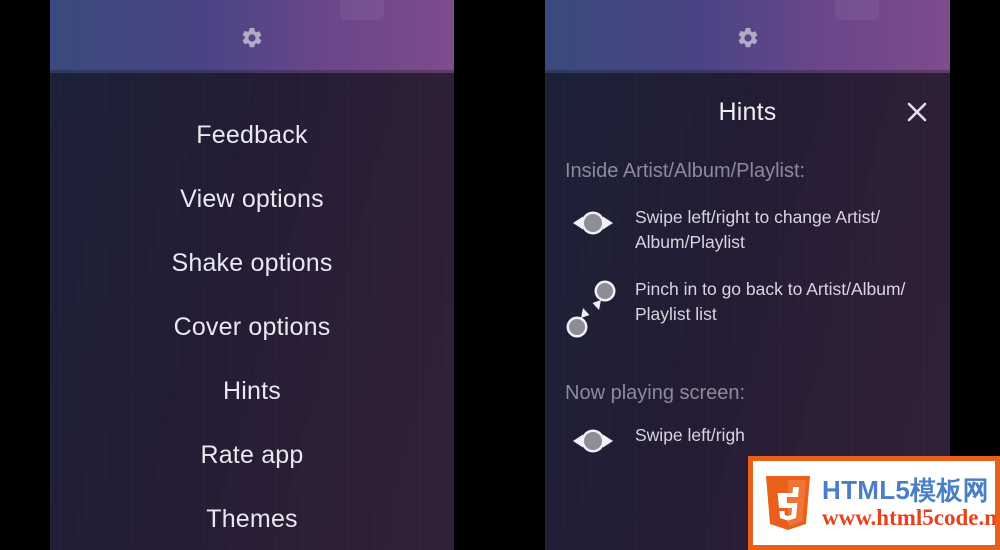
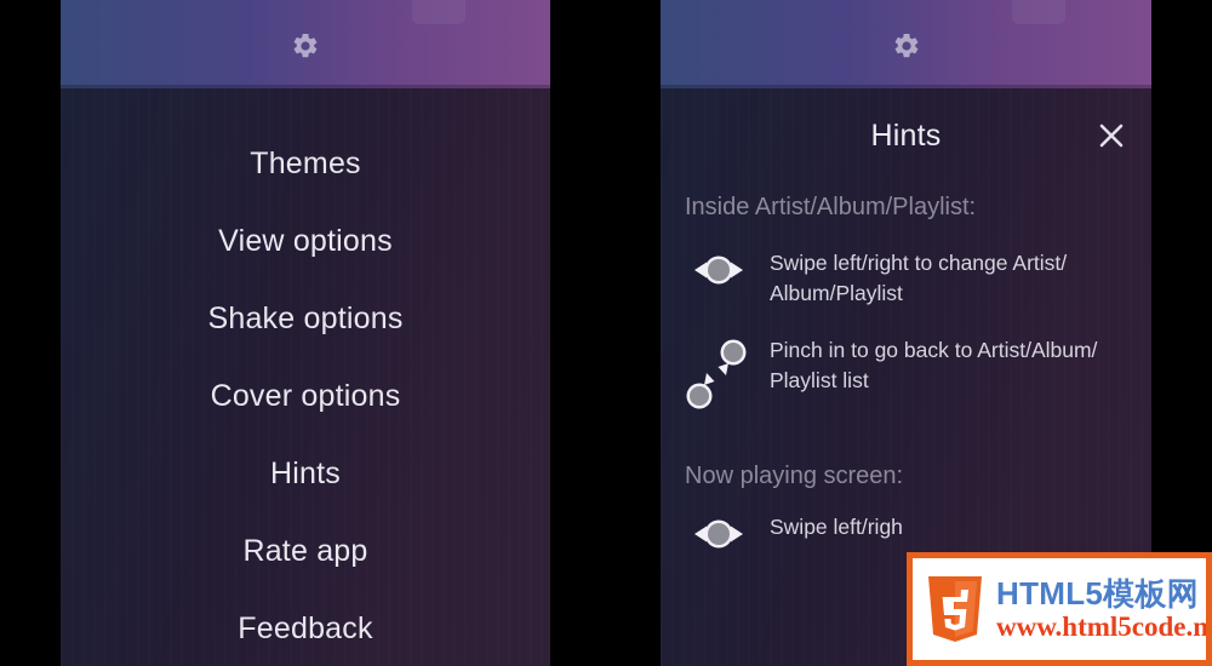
- Feedback
+ Themes
  View options
  Shake options
  Cover options
  Hints
  Rate app
- Themes
+ Feedback
  Hints
  Inside Artist/Album/Playlist:
  Swipe left/right to change Artist/
  Album/Playlist
  Pinch in to go back to Artist/Album/
  Playlist list
  Now playing screen:
  Swipe left/righ
  HTML5模板网
  www.html5code.n
